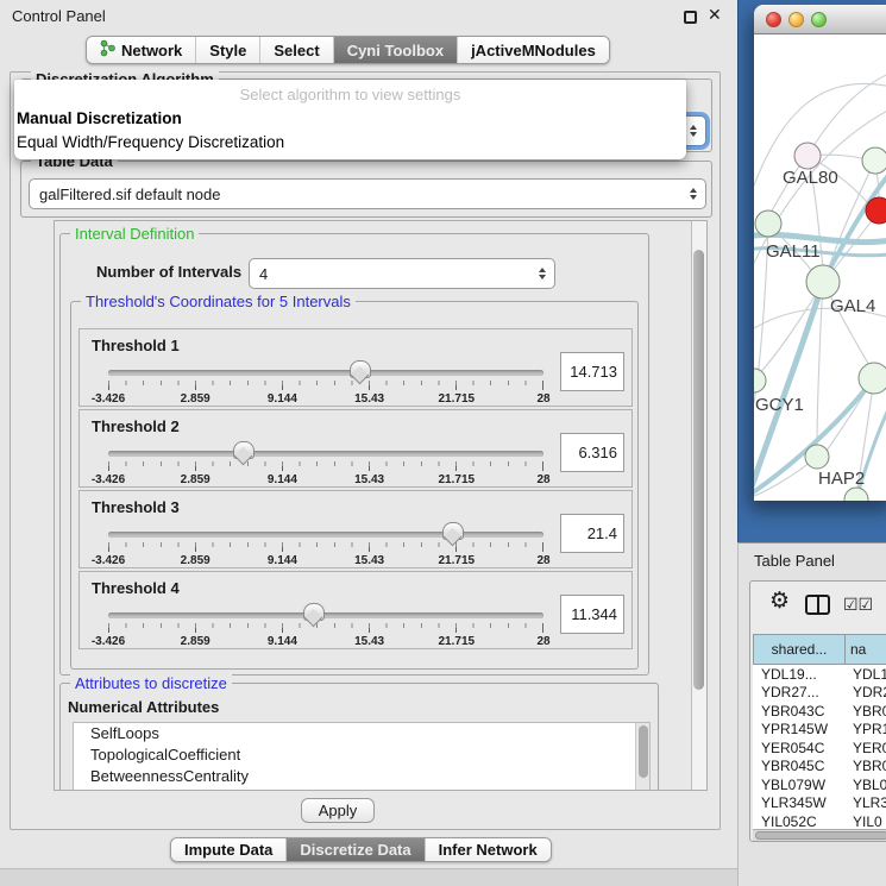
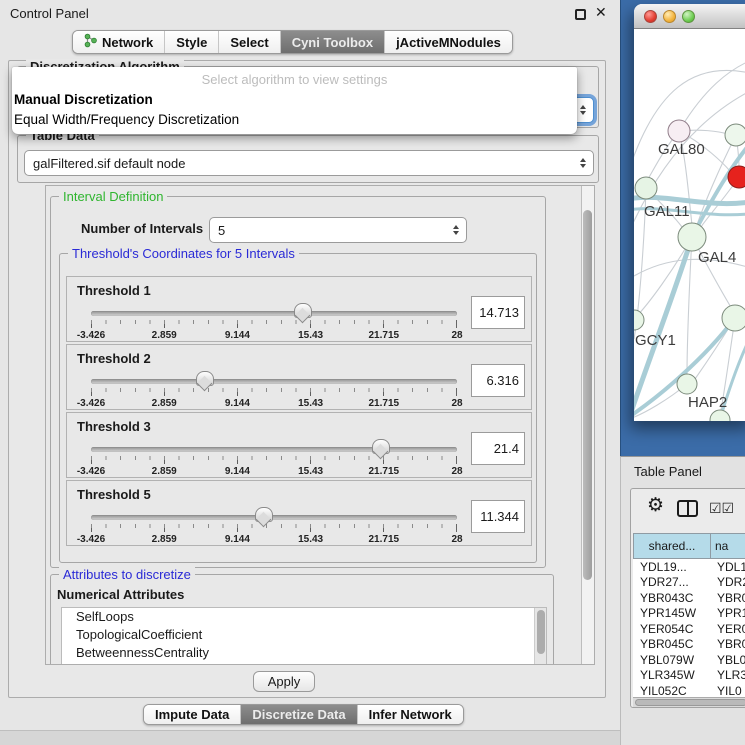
  Control Panel
  ✕
  Network
  Style
  Select
  Cyni Toolbox
  jActiveMNodules
  Table Data
  galFiltered.sif default node
  Interval Definition
  Number of Intervals
- 4
+ 5
  Threshold's Coordinates for 5 Intervals
  Threshold 1
  -3.426
  2.859
  9.144
  15.43
  21.715
  28
  14.713
  Threshold 2
  -3.426
  2.859
  9.144
  15.43
  21.715
  28
  6.316
  Threshold 3
  -3.426
  2.859
  9.144
  15.43
  21.715
  28
  21.4
- Threshold 4
+ Threshold 5
  -3.426
  2.859
  9.144
  15.43
  21.715
  28
  11.344
  Attributes to discretize
  Numerical Attributes
  SelfLoops
  TopologicalCoefficient
  BetweennessCentrality
  Apply
  Impute Data
  Discretize Data
  Infer Network
  Select algorithm to view settings
  Manual Discretization
  Equal Width/Frequency Discretization
  GAL80
  GAL11
  GAL4
  GCY1
  HAP2
  Table Panel
  ⚙
  ☑☑
  shared...
  na
  YDL19...
  YDL1
  YDR27...
  YDR
  YBR043C
  YBR
  YPR145W
  YPR
  YER054C
  YER
  YBR045C
  YBR
  YBL079W
  YBL0
  YLR345W
  YLR3
  YIL052C
  YIL0
